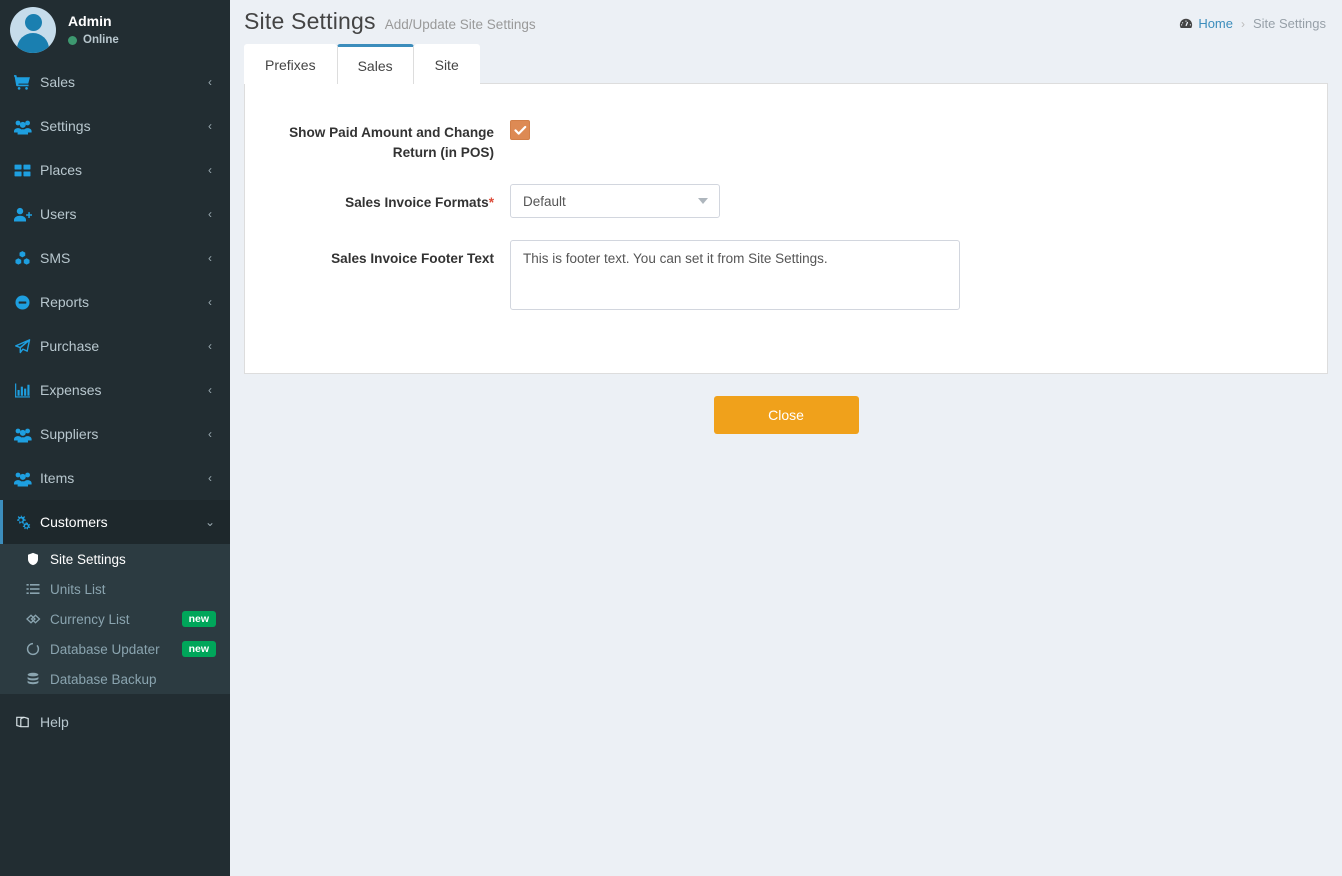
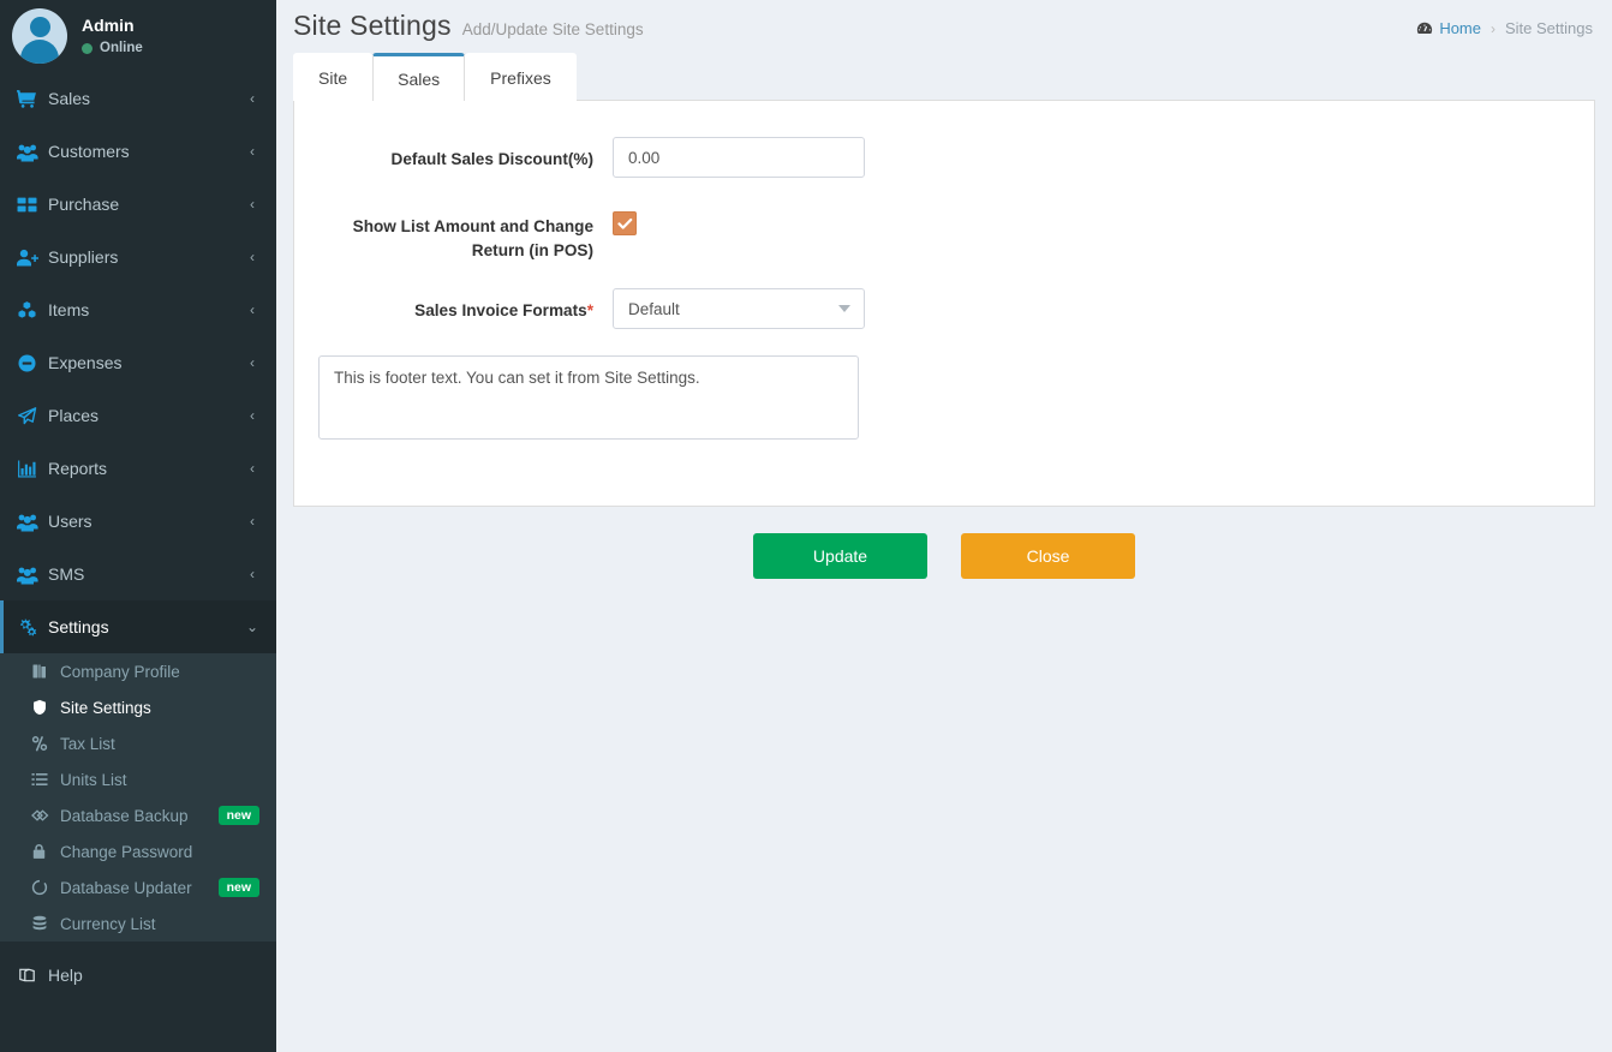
  Admin
  Online
  Sales
  ‹
- Settings
+ Customers
  ‹
- Places
+ Purchase
  ‹
- Users
+ Suppliers
  ‹
- SMS
+ Items
  ‹
- Reports
+ Expenses
  ‹
- Purchase
+ Places
  ‹
- Expenses
+ Reports
  ‹
- Suppliers
+ Users
  ‹
- Items
+ SMS
  ‹
- Customers
+ Settings
  ⌄
+ Company Profile
  Site Settings
+ Tax List
  Units List
- Currency List
+ Database Backup
  new
+ Change Password
  Database Updater
  new
- Database Backup
+ Currency List
  Help
  Site Settings
  Add/Update Site Settings
  Home
  ›
  Site Settings
- Prefixes
+ Site
  Sales
- Site
+ Prefixes
+ Default Sales Discount(%)
+ 0.00
- Show Paid Amount and Change Return (in POS)
+ Show List Amount and Change Return (in POS)
  Sales Invoice Formats*
  Default
- Sales Invoice Footer Text
  This is footer text. You can set it from Site Settings.
+ Update
  Close
